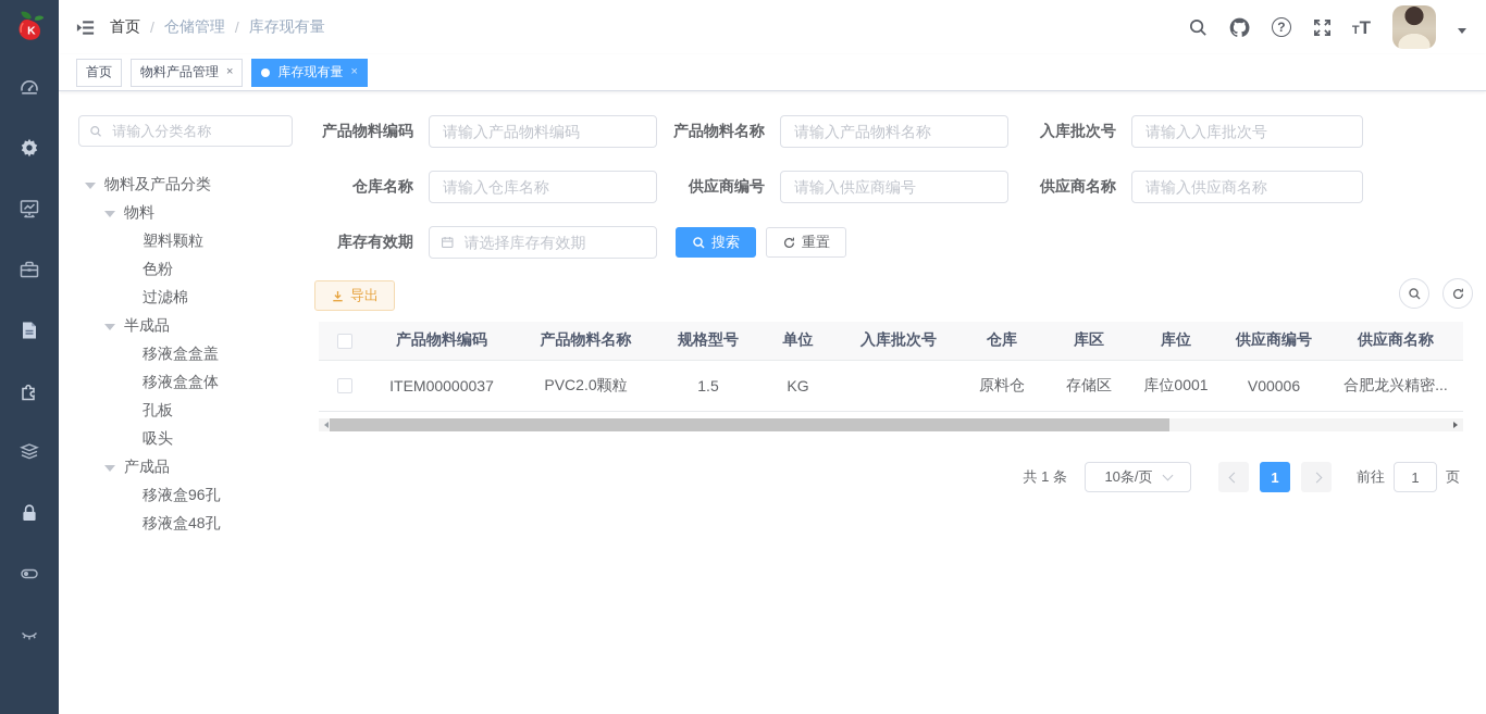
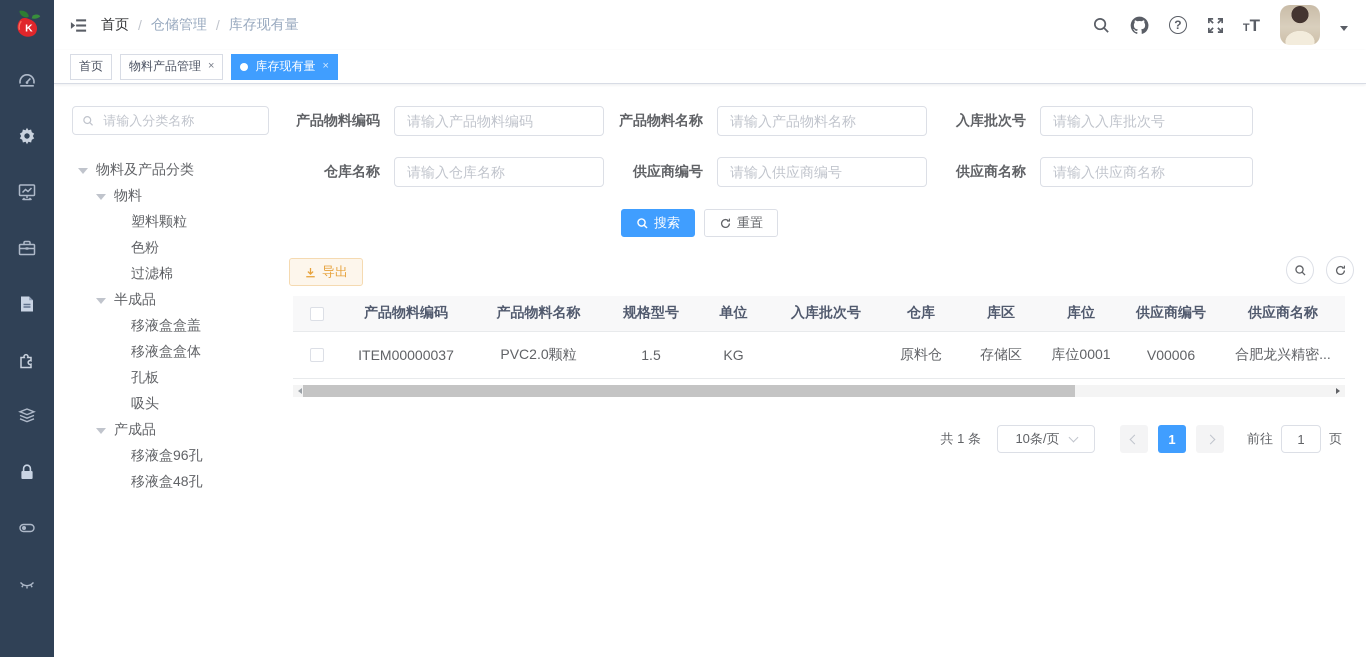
  K
  首页
  /
  仓储管理
  /
  库存现有量
  ?
  T
  T
  首页
  物料产品管理
  ×
  库存现有量
  ×
  请输入分类名称
  物料及产品分类
  物料
  塑料颗粒
  色粉
  过滤棉
  半成品
  移液盒盒盖
  移液盒盒体
  孔板
  吸头
  产成品
  移液盒96孔
  移液盒48孔
  产品物料编码
  请输入产品物料编码
  产品物料名称
  请输入产品物料名称
  入库批次号
  请输入入库批次号
  仓库名称
  请输入仓库名称
  供应商编号
  请输入供应商编号
  供应商名称
  请输入供应商名称
- 库存有效期
- 请选择库存有效期
  搜索
  重置
  导出
  产品物料编码
  产品物料名称
  规格型号
  单位
  入库批次号
  仓库
  库区
  库位
  供应商编号
  供应商名称
  ITEM00000037
  PVC2.0颗粒
  1.5
  KG
  原料仓
  存储区
  库位0001
  V00006
  合肥龙兴精密...
  共 1 条
  10条/页
  1
  前往
  1
  页
